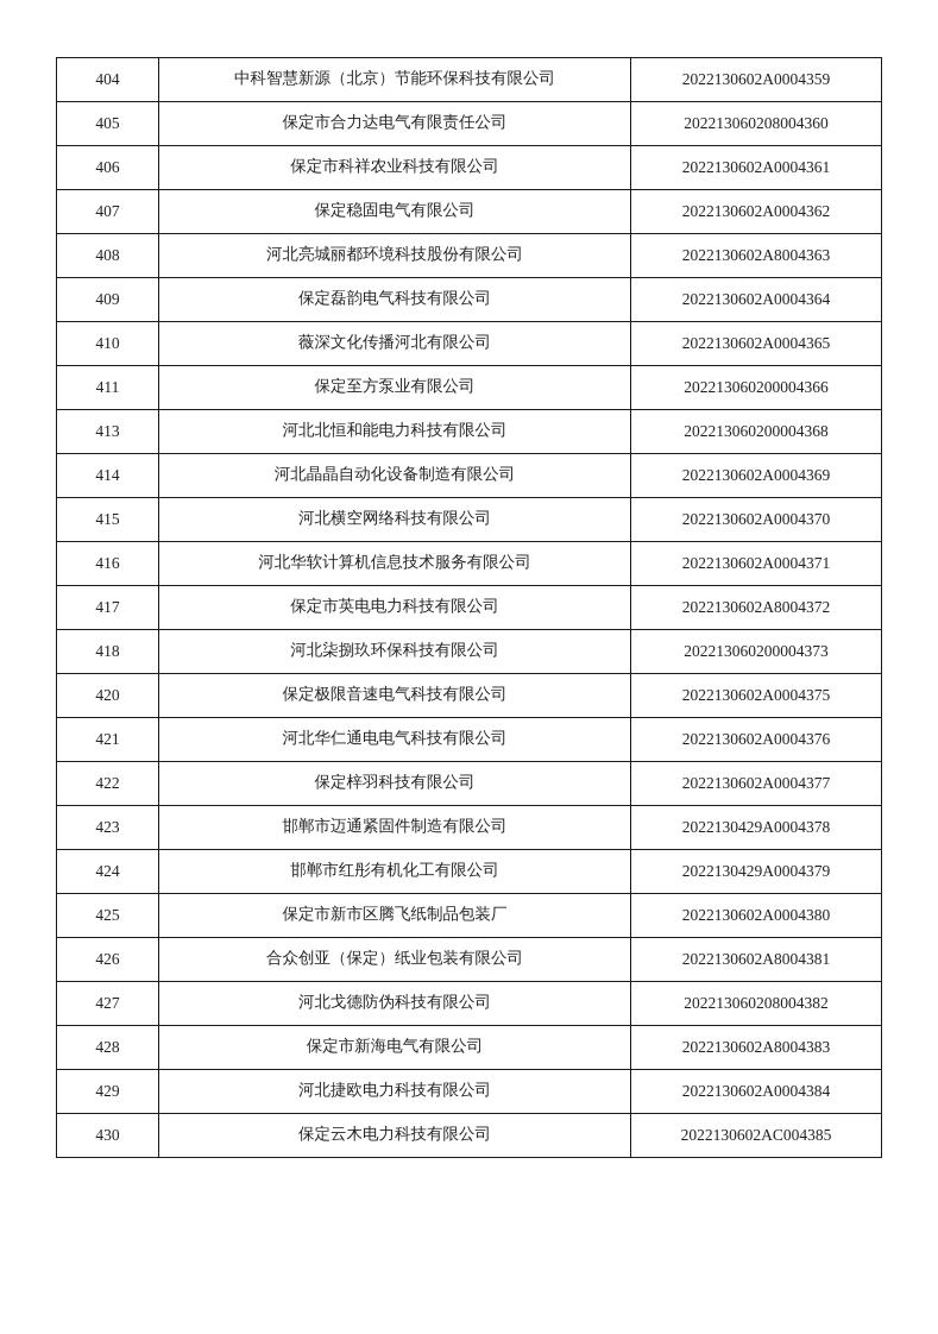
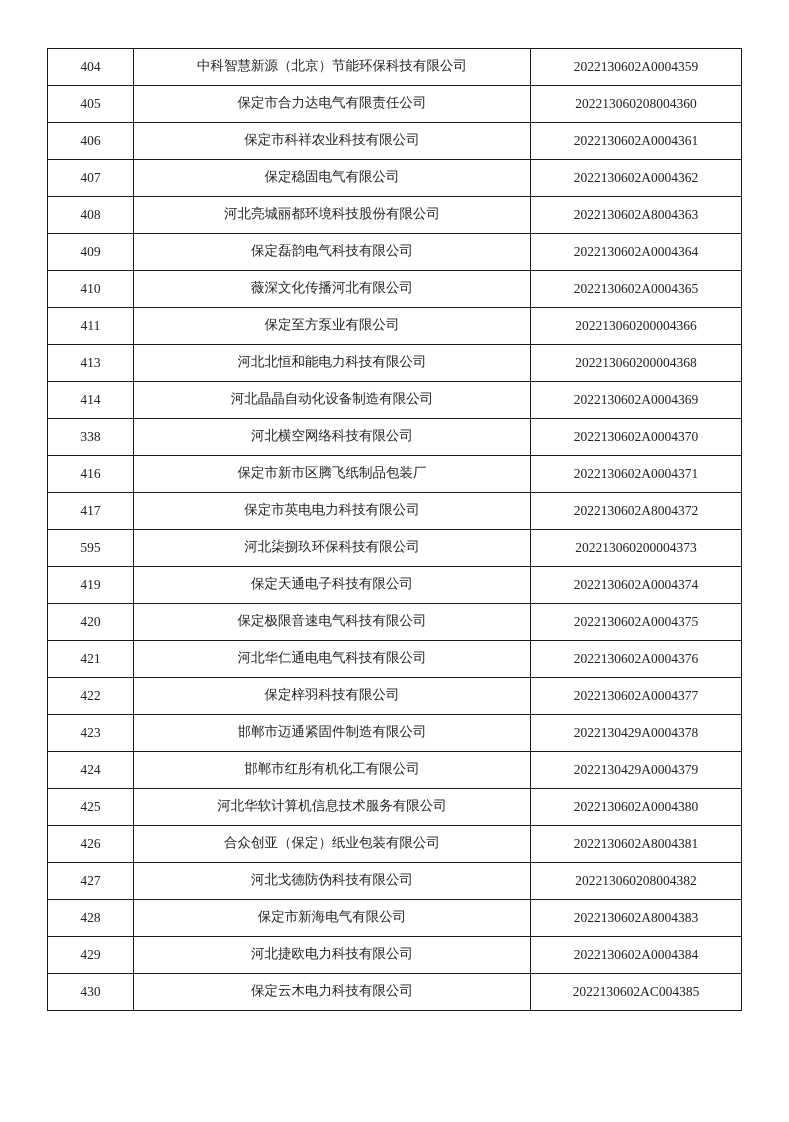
  404	中科智慧新源（北京）节能环保科技有限公司	2022130602A0004359
  405	保定市合力达电气有限责任公司	202213060208004360
  406	保定市科祥农业科技有限公司	2022130602A0004361
  407	保定稳固电气有限公司	2022130602A0004362
  408	河北亮城丽都环境科技股份有限公司	2022130602A8004363
  409	保定磊韵电气科技有限公司	2022130602A0004364
  410	薇深文化传播河北有限公司	2022130602A0004365
  411	保定至方泵业有限公司	202213060200004366
  413	河北北恒和能电力科技有限公司	202213060200004368
  414	河北晶晶自动化设备制造有限公司	2022130602A0004369
- 415	河北横空网络科技有限公司	2022130602A0004370
+ 338	河北横空网络科技有限公司	2022130602A0004370
- 416	河北华软计算机信息技术服务有限公司	2022130602A0004371
+ 416	保定市新市区腾飞纸制品包装厂	2022130602A0004371
  417	保定市英电电力科技有限公司	2022130602A8004372
- 418	河北柒捌玖环保科技有限公司	202213060200004373
+ 595	河北柒捌玖环保科技有限公司	202213060200004373
+ 419	保定天通电子科技有限公司	2022130602A0004374
  420	保定极限音速电气科技有限公司	2022130602A0004375
  421	河北华仁通电电气科技有限公司	2022130602A0004376
  422	保定梓羽科技有限公司	2022130602A0004377
  423	邯郸市迈通紧固件制造有限公司	2022130429A0004378
  424	邯郸市红彤有机化工有限公司	2022130429A0004379
- 425	保定市新市区腾飞纸制品包装厂	2022130602A0004380
+ 425	河北华软计算机信息技术服务有限公司	2022130602A0004380
  426	合众创亚（保定）纸业包装有限公司	2022130602A8004381
  427	河北戈德防伪科技有限公司	202213060208004382
  428	保定市新海电气有限公司	2022130602A8004383
  429	河北捷欧电力科技有限公司	2022130602A0004384
  430	保定云木电力科技有限公司	2022130602AC004385
